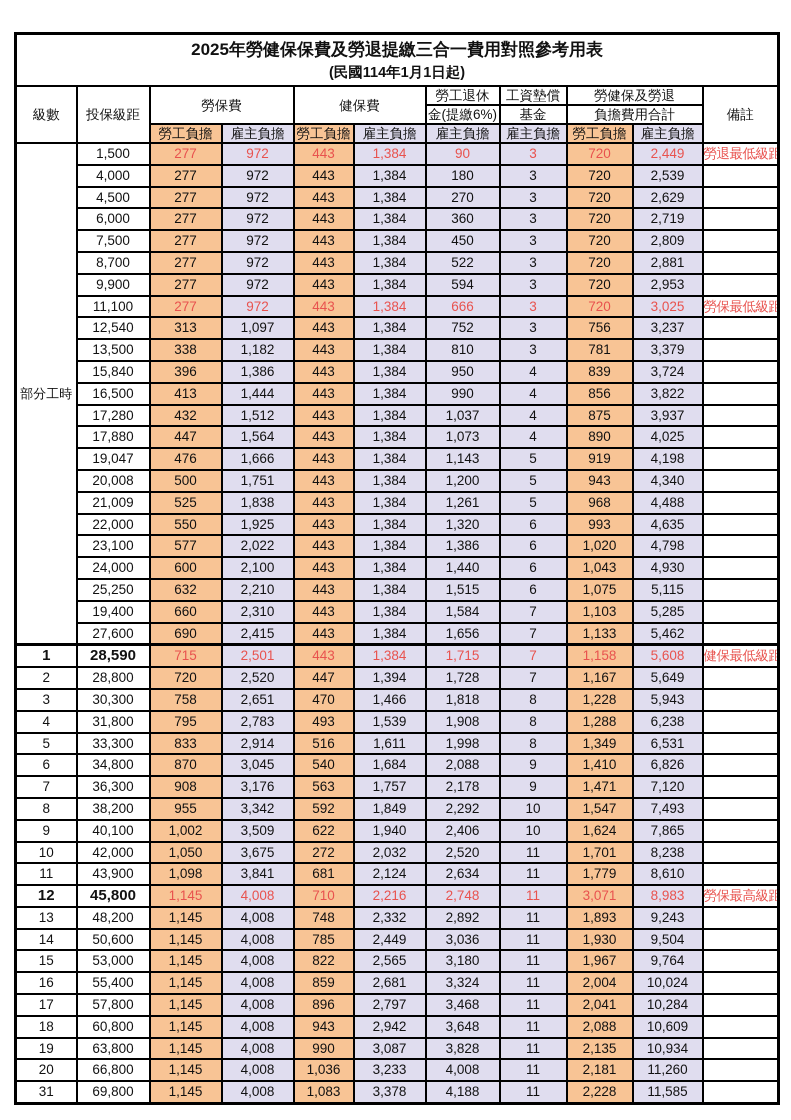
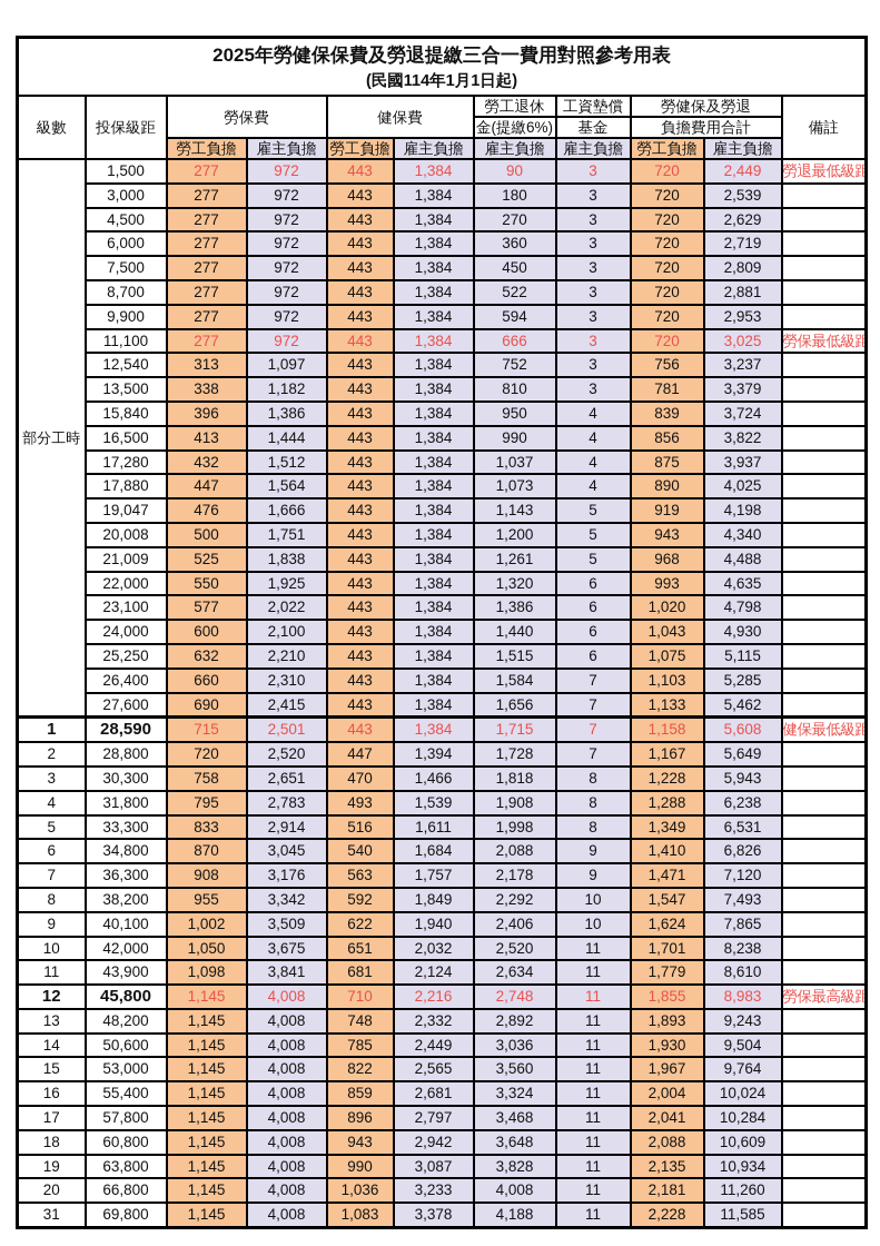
  2025年勞健保保費及勞退提繳三合一費用對照參考用表 (民國114年1月1日起)
  級數	投保級距	勞保費	健保費	勞工退休	工資墊償	勞健保及勞退	備註
  金(提繳6%)	基金	負擔費用合計
  勞工負擔	雇主負擔	勞工負擔	雇主負擔	雇主負擔	雇主負擔	勞工負擔	雇主負擔
  部分工時	1,500	277	972	443	1,384	90	3	720	2,449	勞退最低級距
- 4,000	277	972	443	1,384	180	3	720	2,539
+ 3,000	277	972	443	1,384	180	3	720	2,539
  4,500	277	972	443	1,384	270	3	720	2,629
  6,000	277	972	443	1,384	360	3	720	2,719
  7,500	277	972	443	1,384	450	3	720	2,809
  8,700	277	972	443	1,384	522	3	720	2,881
  9,900	277	972	443	1,384	594	3	720	2,953
  11,100	277	972	443	1,384	666	3	720	3,025	勞保最低級距
  12,540	313	1,097	443	1,384	752	3	756	3,237
  13,500	338	1,182	443	1,384	810	3	781	3,379
  15,840	396	1,386	443	1,384	950	4	839	3,724
  16,500	413	1,444	443	1,384	990	4	856	3,822
  17,280	432	1,512	443	1,384	1,037	4	875	3,937
  17,880	447	1,564	443	1,384	1,073	4	890	4,025
  19,047	476	1,666	443	1,384	1,143	5	919	4,198
  20,008	500	1,751	443	1,384	1,200	5	943	4,340
  21,009	525	1,838	443	1,384	1,261	5	968	4,488
  22,000	550	1,925	443	1,384	1,320	6	993	4,635
  23,100	577	2,022	443	1,384	1,386	6	1,020	4,798
  24,000	600	2,100	443	1,384	1,440	6	1,043	4,930
  25,250	632	2,210	443	1,384	1,515	6	1,075	5,115
- 19,400	660	2,310	443	1,384	1,584	7	1,103	5,285
+ 26,400	660	2,310	443	1,384	1,584	7	1,103	5,285
  27,600	690	2,415	443	1,384	1,656	7	1,133	5,462
  1	28,590	715	2,501	443	1,384	1,715	7	1,158	5,608	健保最低級距
  2	28,800	720	2,520	447	1,394	1,728	7	1,167	5,649
  3	30,300	758	2,651	470	1,466	1,818	8	1,228	5,943
  4	31,800	795	2,783	493	1,539	1,908	8	1,288	6,238
  5	33,300	833	2,914	516	1,611	1,998	8	1,349	6,531
  6	34,800	870	3,045	540	1,684	2,088	9	1,410	6,826
  7	36,300	908	3,176	563	1,757	2,178	9	1,471	7,120
  8	38,200	955	3,342	592	1,849	2,292	10	1,547	7,493
  9	40,100	1,002	3,509	622	1,940	2,406	10	1,624	7,865
- 10	42,000	1,050	3,675	272	2,032	2,520	11	1,701	8,238
+ 10	42,000	1,050	3,675	651	2,032	2,520	11	1,701	8,238
  11	43,900	1,098	3,841	681	2,124	2,634	11	1,779	8,610
- 12	45,800	1,145	4,008	710	2,216	2,748	11	3,071	8,983	勞保最高級距
+ 12	45,800	1,145	4,008	710	2,216	2,748	11	1,855	8,983	勞保最高級距
  13	48,200	1,145	4,008	748	2,332	2,892	11	1,893	9,243
  14	50,600	1,145	4,008	785	2,449	3,036	11	1,930	9,504
- 15	53,000	1,145	4,008	822	2,565	3,180	11	1,967	9,764
+ 15	53,000	1,145	4,008	822	2,565	3,560	11	1,967	9,764
  16	55,400	1,145	4,008	859	2,681	3,324	11	2,004	10,024
  17	57,800	1,145	4,008	896	2,797	3,468	11	2,041	10,284
  18	60,800	1,145	4,008	943	2,942	3,648	11	2,088	10,609
  19	63,800	1,145	4,008	990	3,087	3,828	11	2,135	10,934
  20	66,800	1,145	4,008	1,036	3,233	4,008	11	2,181	11,260
  31	69,800	1,145	4,008	1,083	3,378	4,188	11	2,228	11,585
